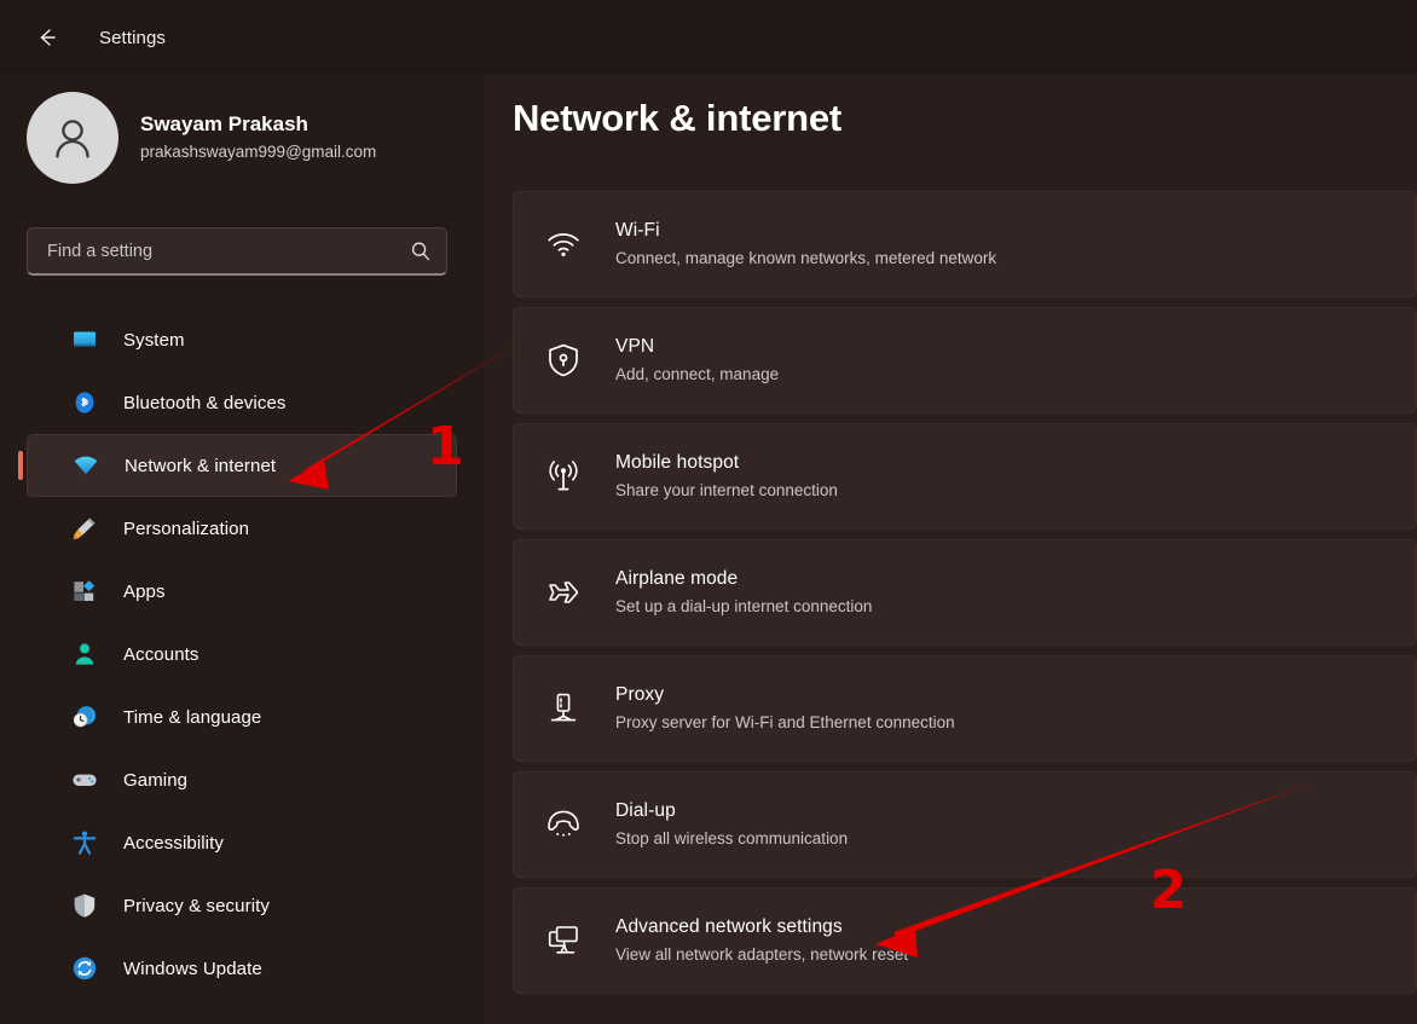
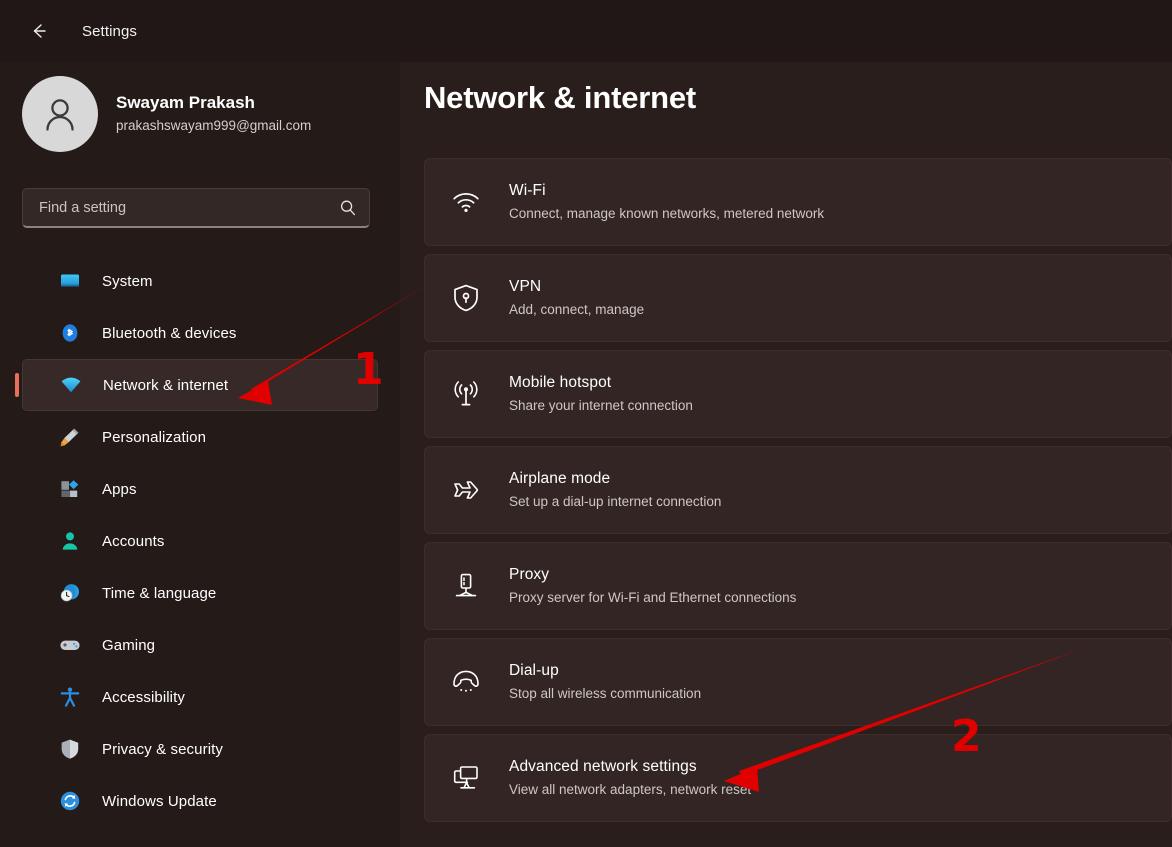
  Settings
  Swayam Prakash
  prakashswayam999@gmail.com
  Find a setting
  System
  Bluetooth & devices
  Network & internet
  Personalization
  Apps
  Accounts
  Time & language
  Gaming
  Accessibility
  Privacy & security
  Windows Update
  Network & internet
  Wi-Fi
  Connect, manage known networks, metered network
  VPN
  Add, connect, manage
  Mobile hotspot
  Share your internet connection
  Airplane mode
  Set up a dial-up internet connection
  Proxy
- Proxy server for Wi-Fi and Ethernet connection
+ Proxy server for Wi-Fi and Ethernet connections
  Dial-up
  Stop all wireless communication
  Advanced network settings
  View all network adapters, network reset
  1
  2
